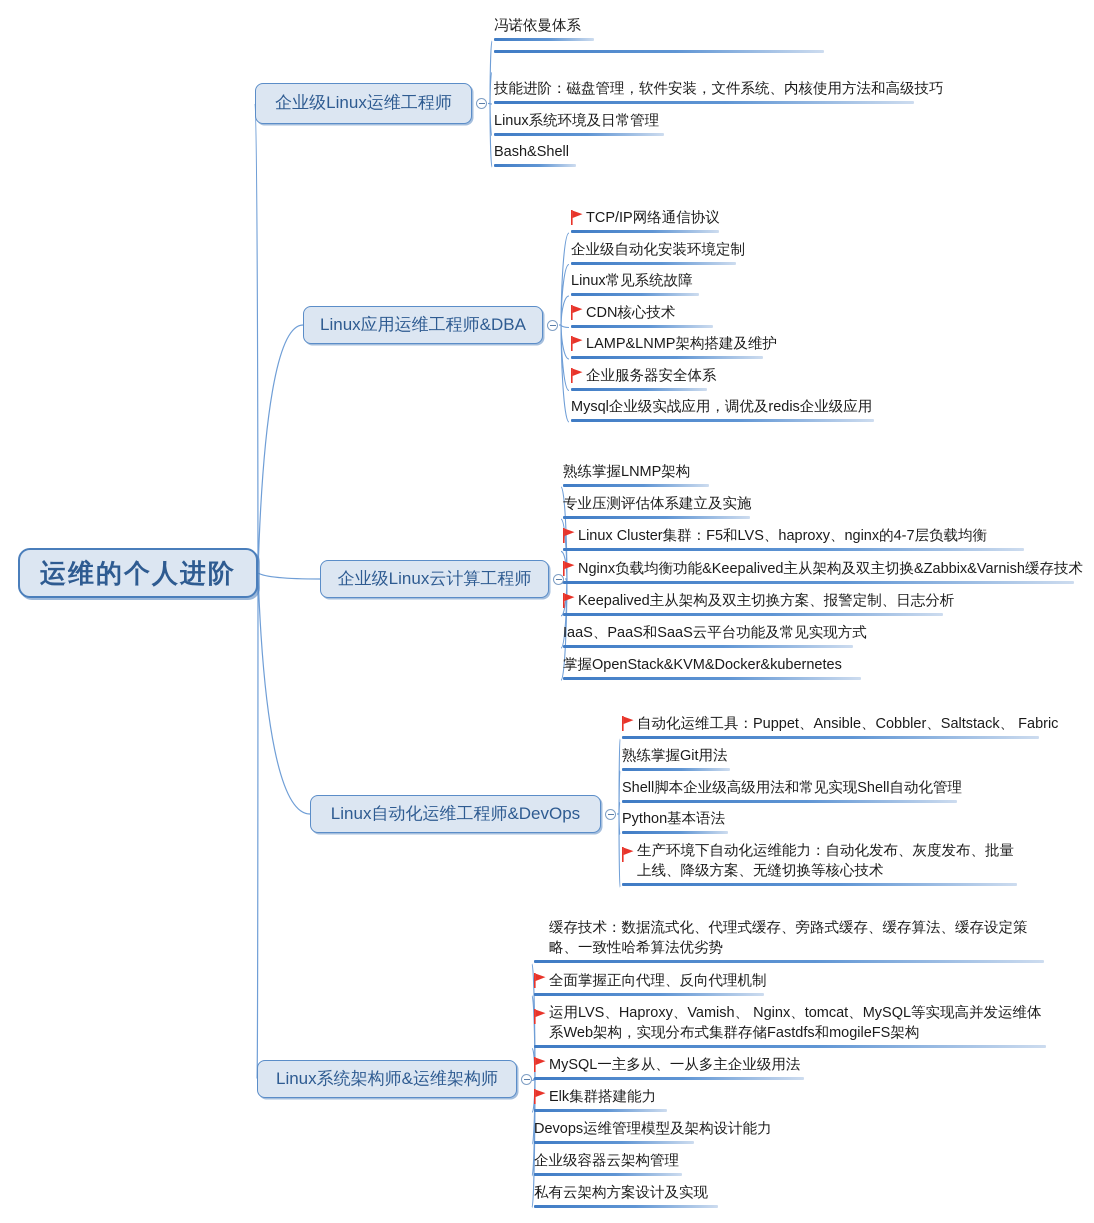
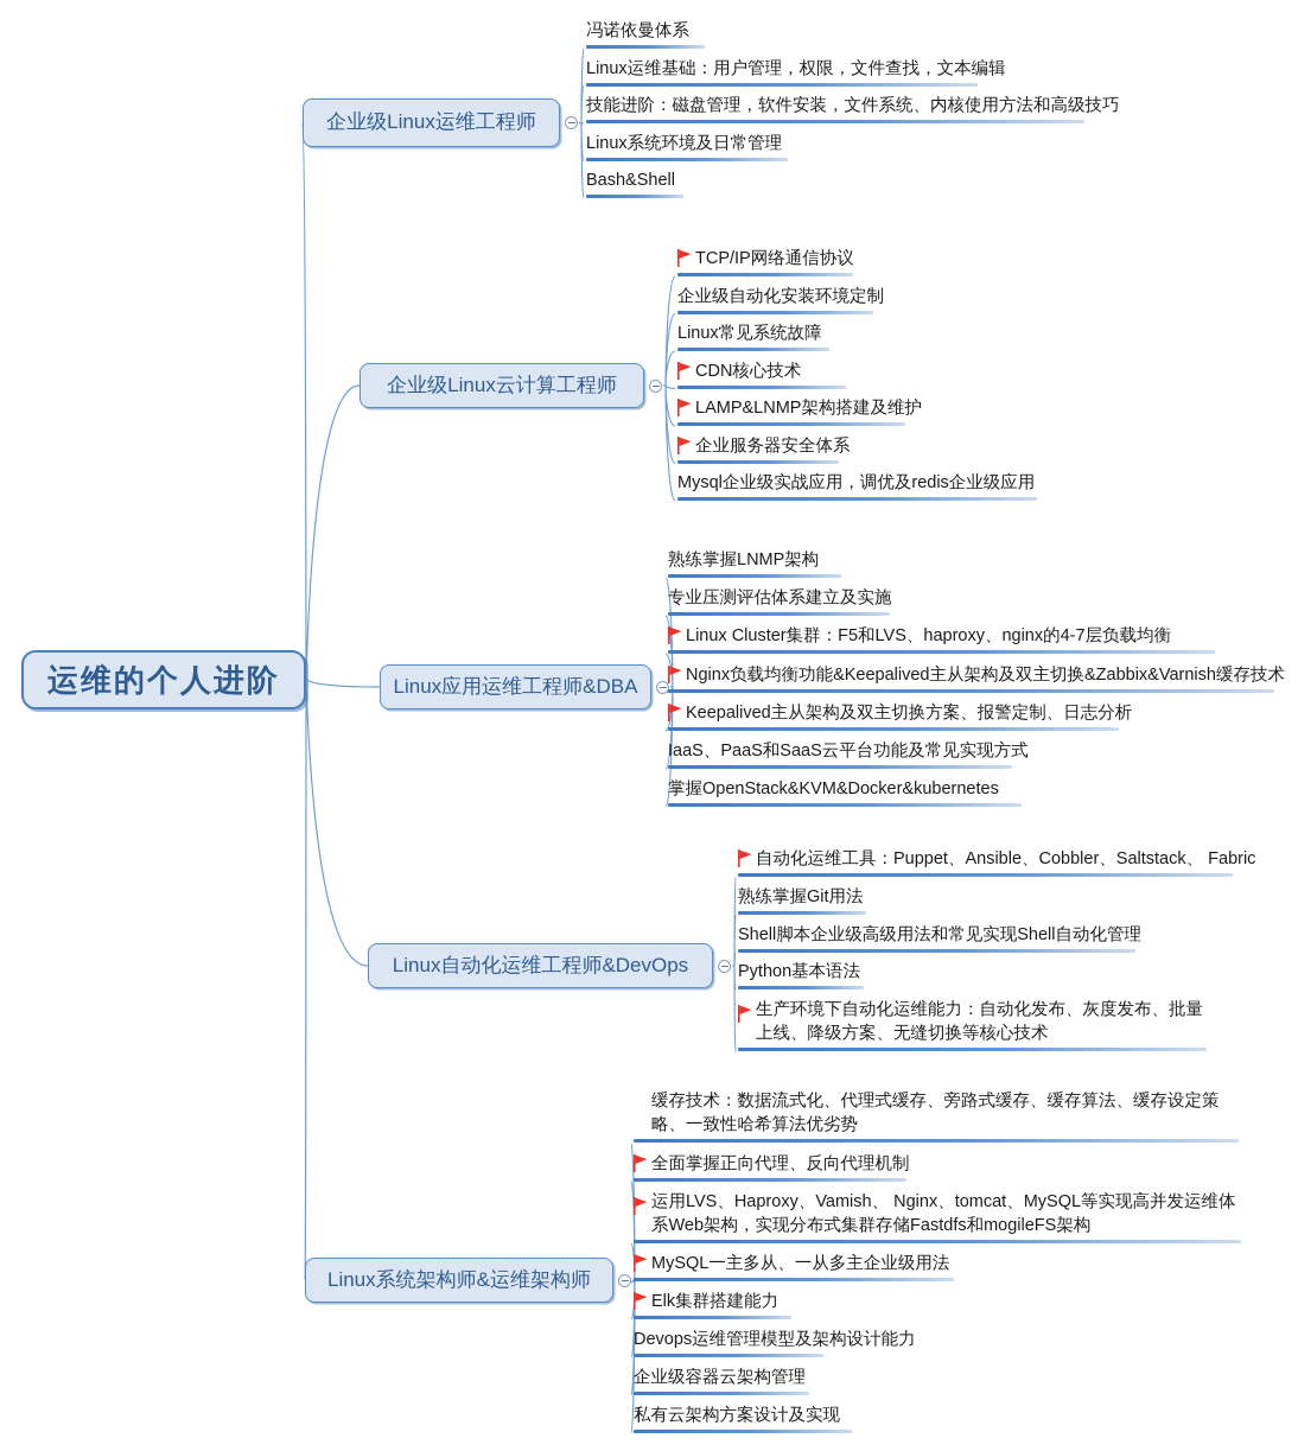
  运维的个人进阶
  企业级Linux运维工程师
  冯诺依曼体系
+ Linux运维基础：用户管理，权限，文件查找，文本编辑
  技能进阶：磁盘管理，软件安装，文件系统、内核使用方法和高级技巧
  Linux系统环境及日常管理
  Bash&Shell
- Linux应用运维工程师&DBA
+ 企业级Linux云计算工程师
  TCP/IP网络通信协议
  企业级自动化安装环境定制
  Linux常见系统故障
  CDN核心技术
  LAMP&LNMP架构搭建及维护
  企业服务器安全体系
  Mysql企业级实战应用，调优及redis企业级应用
- 企业级Linux云计算工程师
+ Linux应用运维工程师&DBA
  熟练掌握LNMP架构
  专业压测评估体系建立及实施
  Linux Cluster集群：F5和LVS、haproxy、nginx的4-7层负载均衡
  Nginx负载均衡功能&Keepalived主从架构及双主切换&Zabbix&Varnish缓存技术
  Keepalived主从架构及双主切换方案、报警定制、日志分析
  IaaS、PaaS和SaaS云平台功能及常见实现方式
  掌握OpenStack&KVM&Docker&kubernetes
  Linux自动化运维工程师&DevOps
  自动化运维工具：Puppet、Ansible、Cobbler、Saltstack、 Fabric
  熟练掌握Git用法
  Shell脚本企业级高级用法和常见实现Shell自动化管理
  Python基本语法
  生产环境下自动化运维能力：自动化发布、灰度发布、批量上线、降级方案、无缝切换等核心技术
  Linux系统架构师&运维架构师
  缓存技术：数据流式化、代理式缓存、旁路式缓存、缓存算法、缓存设定策略、一致性哈希算法优劣势
  全面掌握正向代理、反向代理机制
  运用LVS、Haproxy、Vamish、 Nginx、tomcat、MySQL等实现高并发运维体系Web架构，实现分布式集群存储Fastdfs和mogileFS架构
  MySQL一主多从、一从多主企业级用法
  Elk集群搭建能力
  Devops运维管理模型及架构设计能力
  企业级容器云架构管理
  私有云架构方案设计及实现
